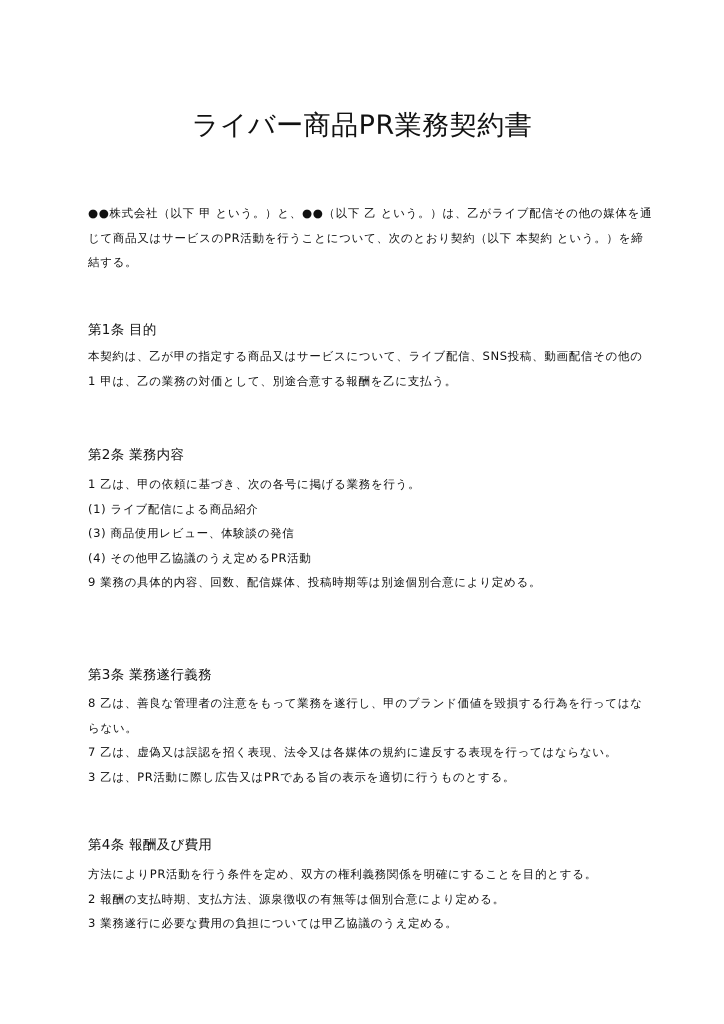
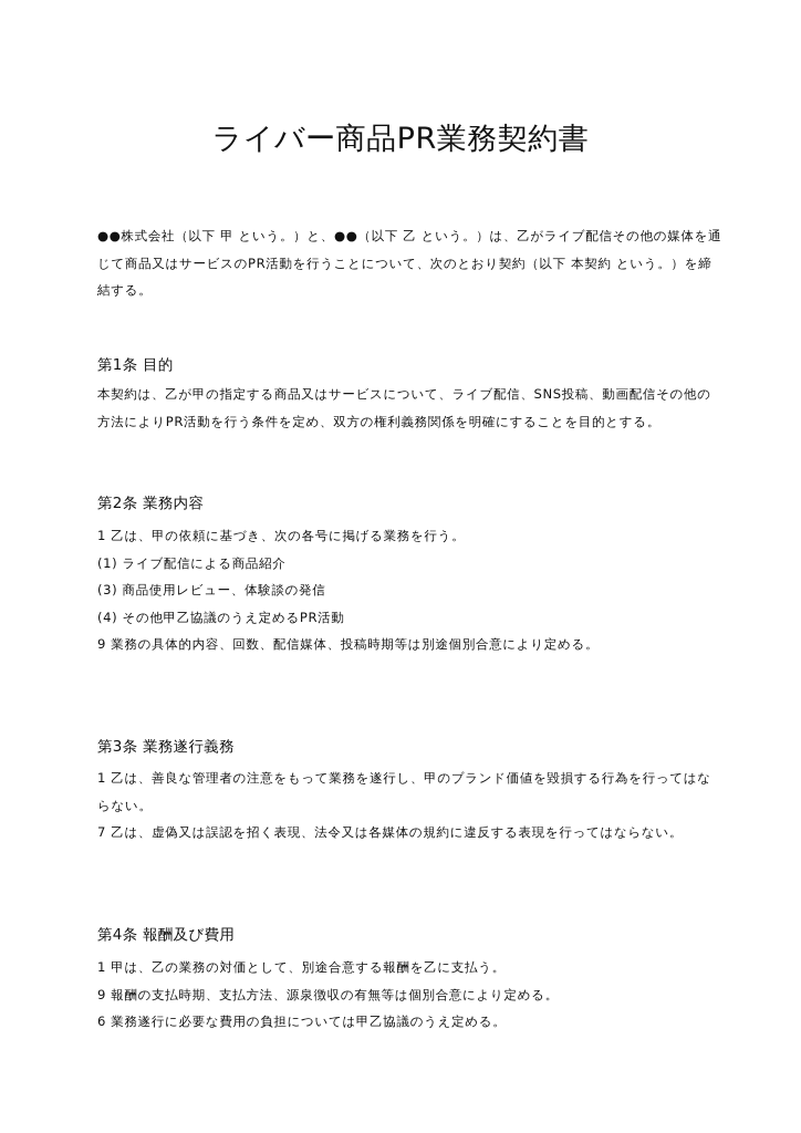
  ライバー商品PR業務契約書
  ●●株式会社（以下 甲 という。）と、●●（以下 乙 という。）は、乙がライブ配信その他の媒体を通
  じて商品又はサービスのPR活動を行うことについて、次のとおり契約（以下 本契約 という。）を締
  結する。
  第1条 目的
  本契約は、乙が甲の指定する商品又はサービスについて、ライブ配信、SNS投稿、動画配信その他の
- 1 甲は、乙の業務の対価として、別途合意する報酬を乙に支払う。
+ 方法によりPR活動を行う条件を定め、双方の権利義務関係を明確にすることを目的とする。
  第2条 業務内容
  1 乙は、甲の依頼に基づき、次の各号に掲げる業務を行う。
  (1) ライブ配信による商品紹介
  (3) 商品使用レビュー、体験談の発信
  (4) その他甲乙協議のうえ定めるPR活動
  9 業務の具体的内容、回数、配信媒体、投稿時期等は別途個別合意により定める。
  第3条 業務遂行義務
- 8 乙は、善良な管理者の注意をもって業務を遂行し、甲のブランド価値を毀損する行為を行ってはな
+ 1 乙は、善良な管理者の注意をもって業務を遂行し、甲のブランド価値を毀損する行為を行ってはな
  らない。
  7 乙は、虚偽又は誤認を招く表現、法令又は各媒体の規約に違反する表現を行ってはならない。
- 3 乙は、PR活動に際し広告又はPRである旨の表示を適切に行うものとする。
  第4条 報酬及び費用
- 方法によりPR活動を行う条件を定め、双方の権利義務関係を明確にすることを目的とする。
+ 1 甲は、乙の業務の対価として、別途合意する報酬を乙に支払う。
- 2 報酬の支払時期、支払方法、源泉徴収の有無等は個別合意により定める。
+ 9 報酬の支払時期、支払方法、源泉徴収の有無等は個別合意により定める。
- 3 業務遂行に必要な費用の負担については甲乙協議のうえ定める。
+ 6 業務遂行に必要な費用の負担については甲乙協議のうえ定める。
